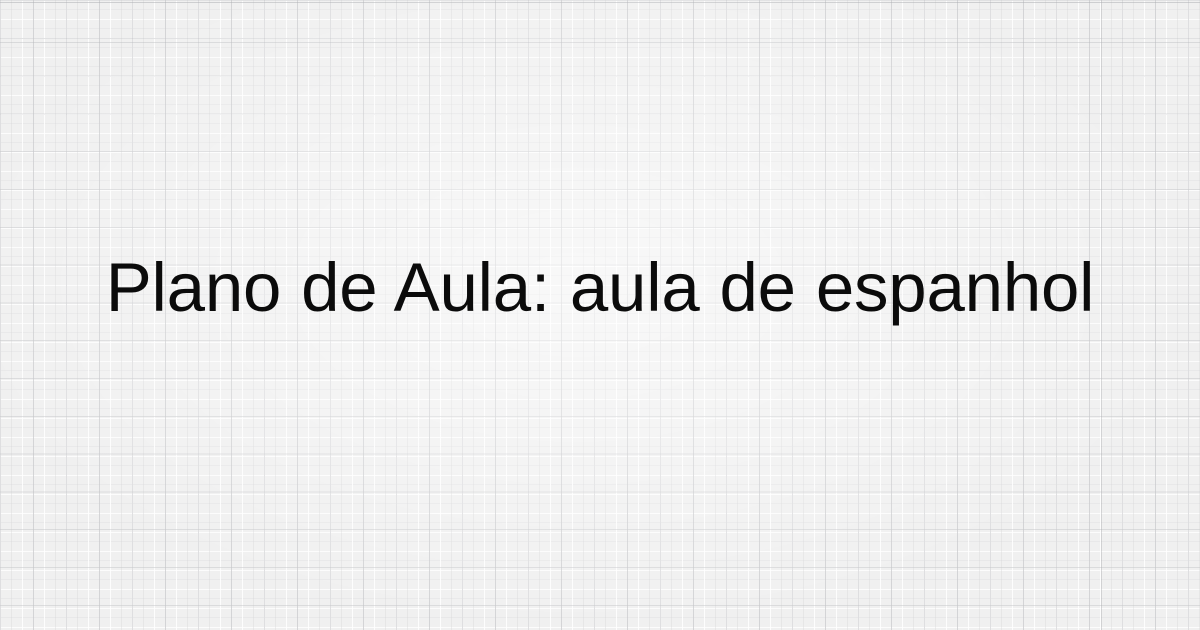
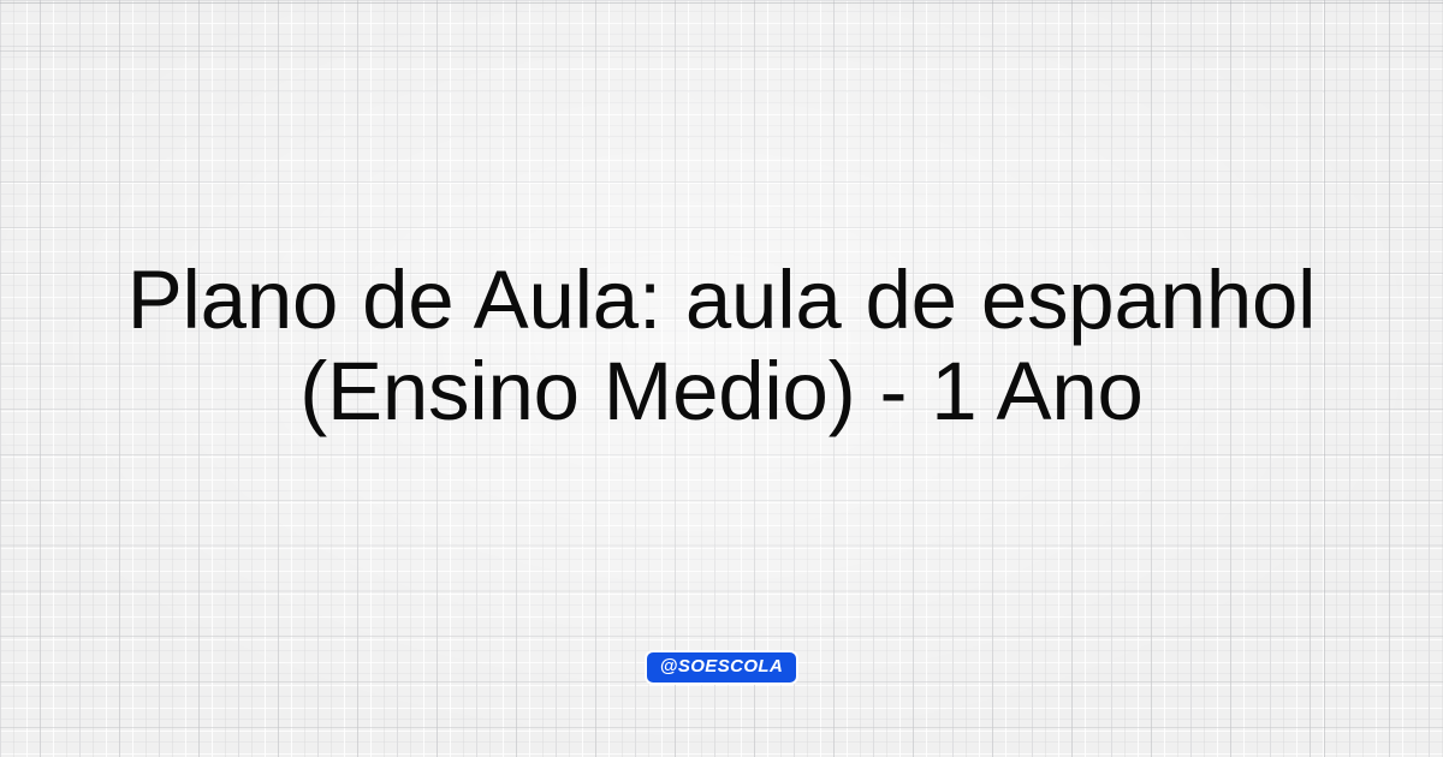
  Plano de Aula: aula de espanhol
+ (Ensino Medio) - 1 Ano
+ @SOESCOLA
